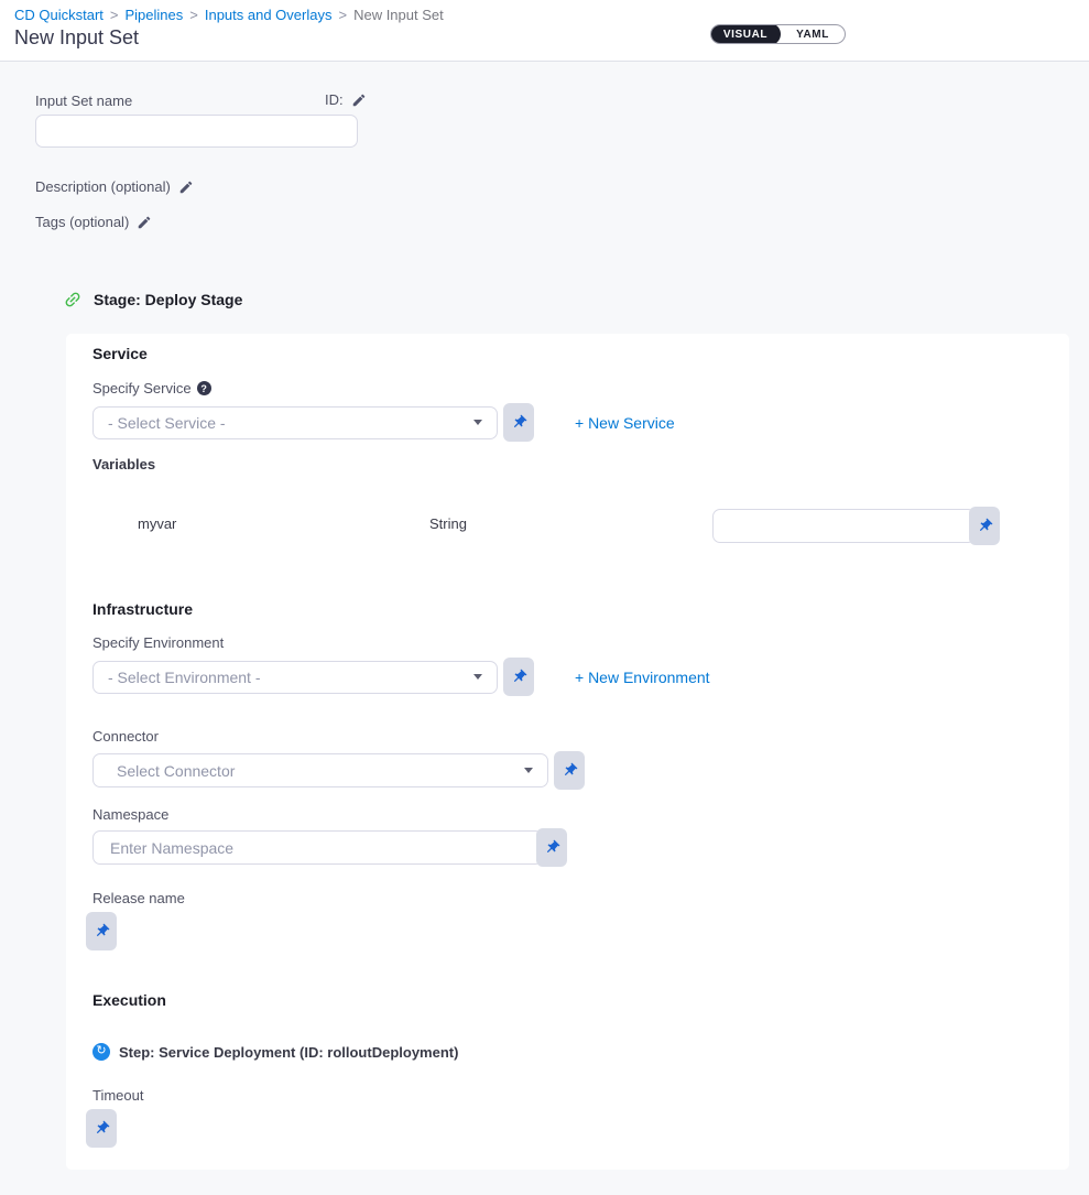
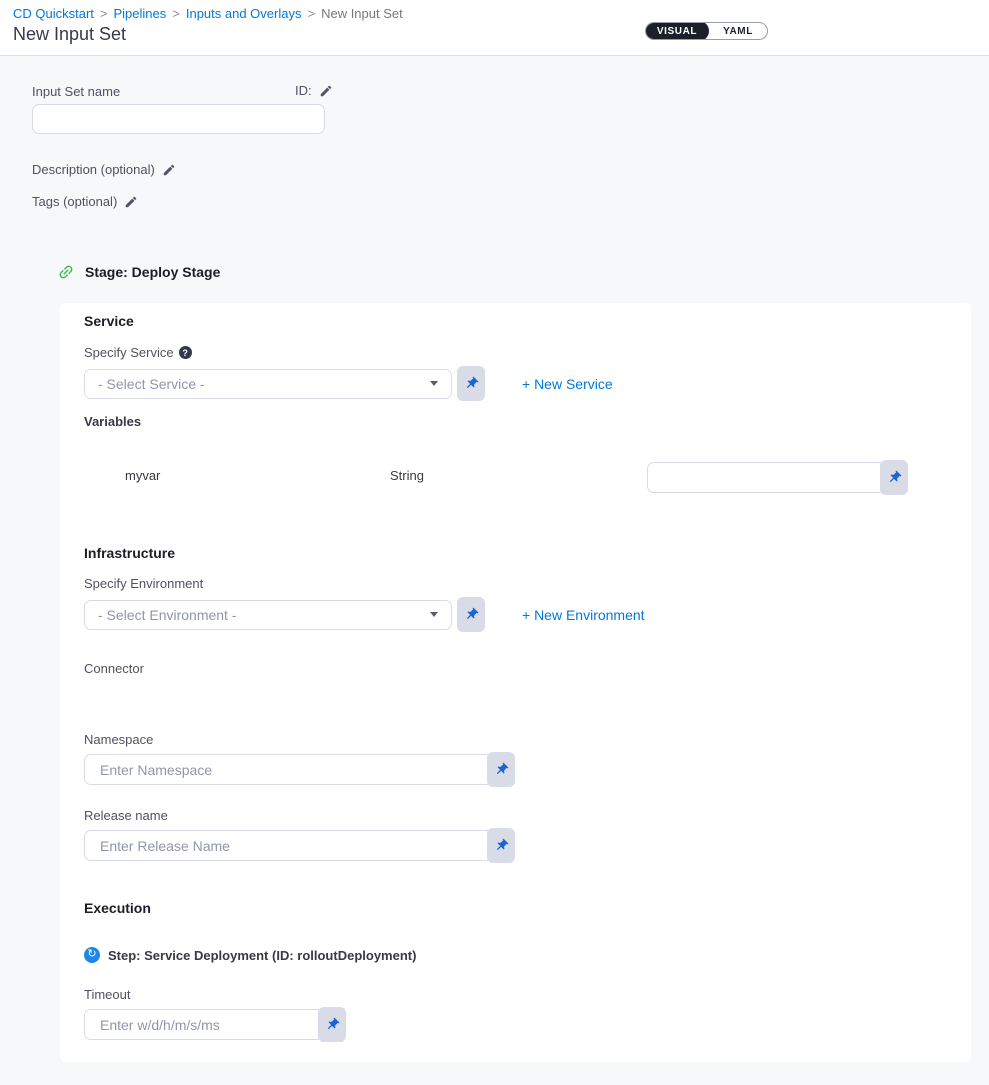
  CD Quickstart
  >
  Pipelines
  >
  Inputs and Overlays
  >
  New Input Set
  New Input Set
  VISUAL
  YAML
  Input Set name
  ID:
  Description (optional)
  Tags (optional)
  Stage: Deploy Stage
  Service
  Specify Service
  ?
  - Select Service -
  + New Service
  Variables
  myvar
  String
  Infrastructure
  Specify Environment
  - Select Environment -
  + New Environment
  Connector
- Select Connector
  Namespace
  Enter Namespace
  Release name
+ Enter Release Name
  Execution
  ↻
  Step: Service Deployment (ID: rolloutDeployment)
  Timeout
+ Enter w/d/h/m/s/ms
